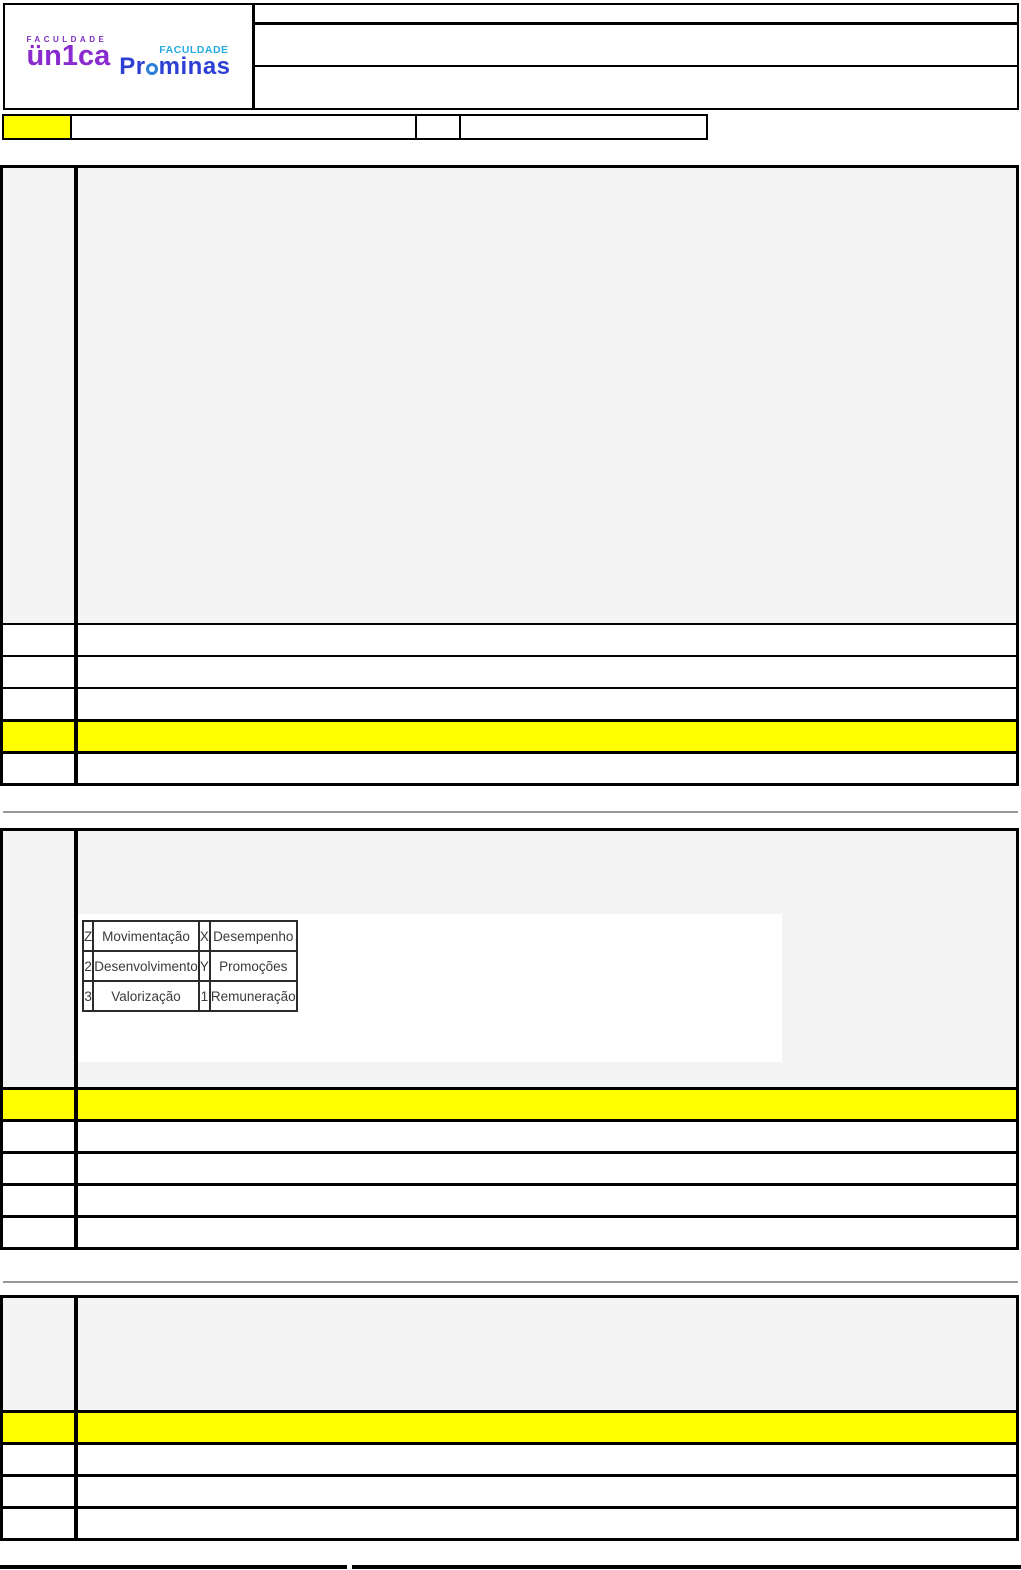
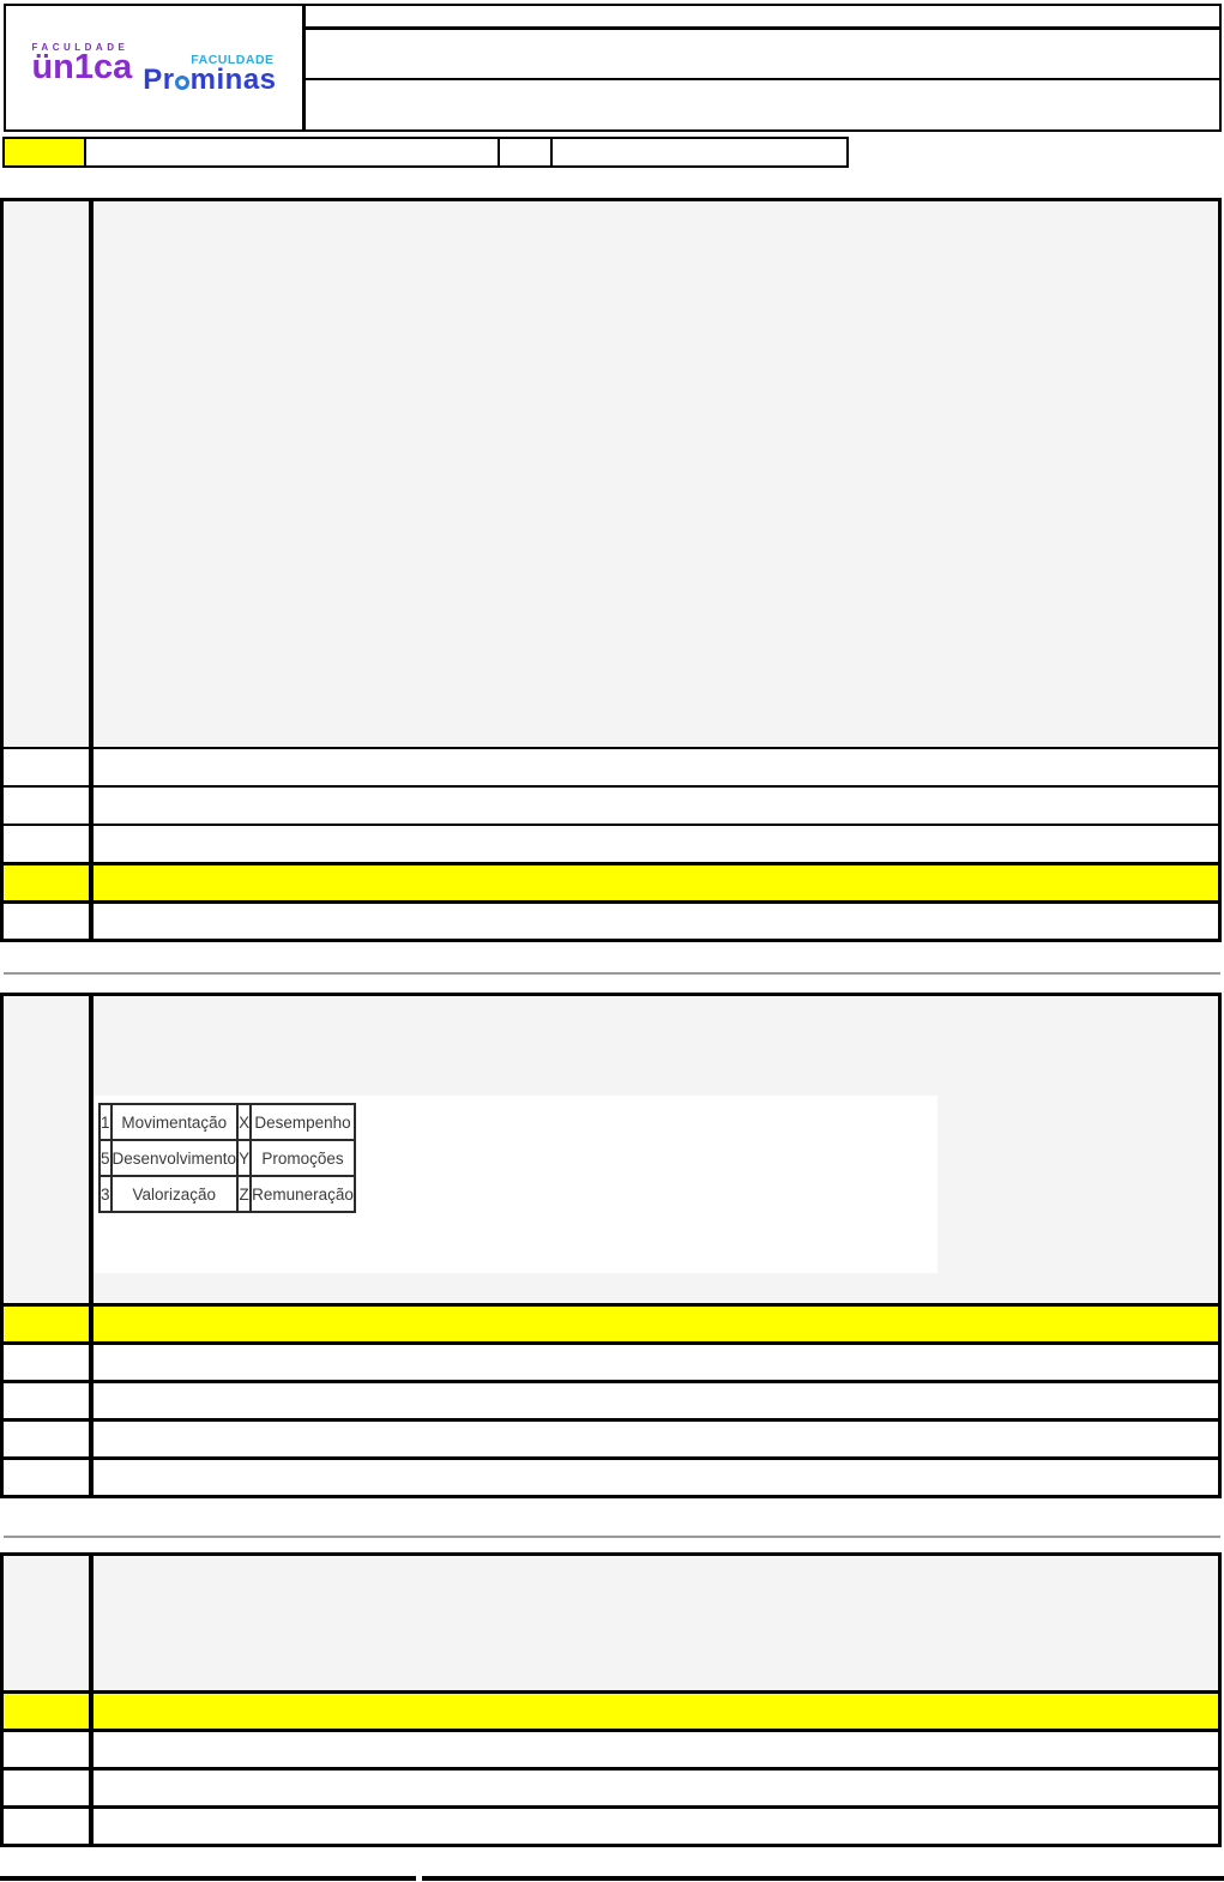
  FACULDADE
  ün1ca
  FACULDADE
  Pr minas
- Z	Movimentação	X	Desempenho
+ 1	Movimentação	X	Desempenho
- 2	Desenvolvimento	Y	Promoções
+ 5	Desenvolvimento	Y	Promoções
- 3	Valorização	1	Remuneração
+ 3	Valorização	Z	Remuneração
